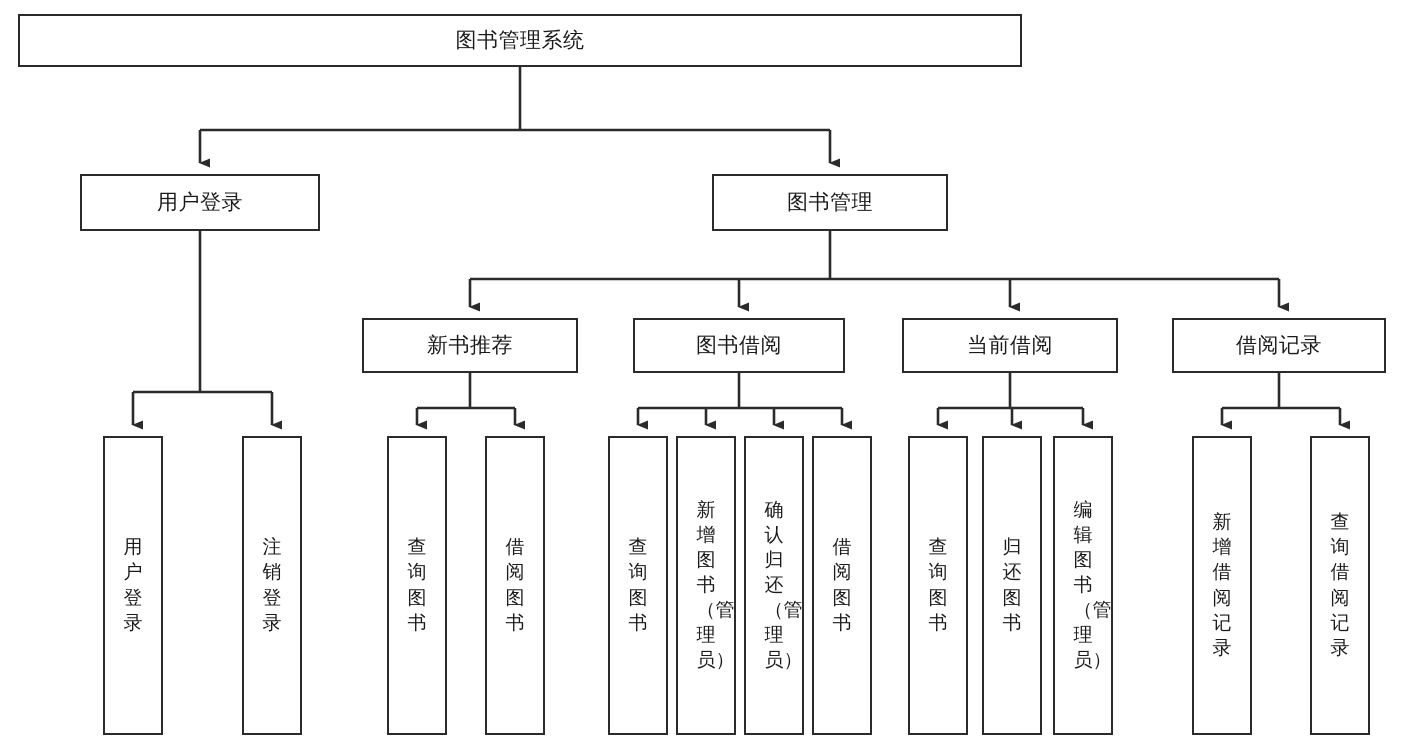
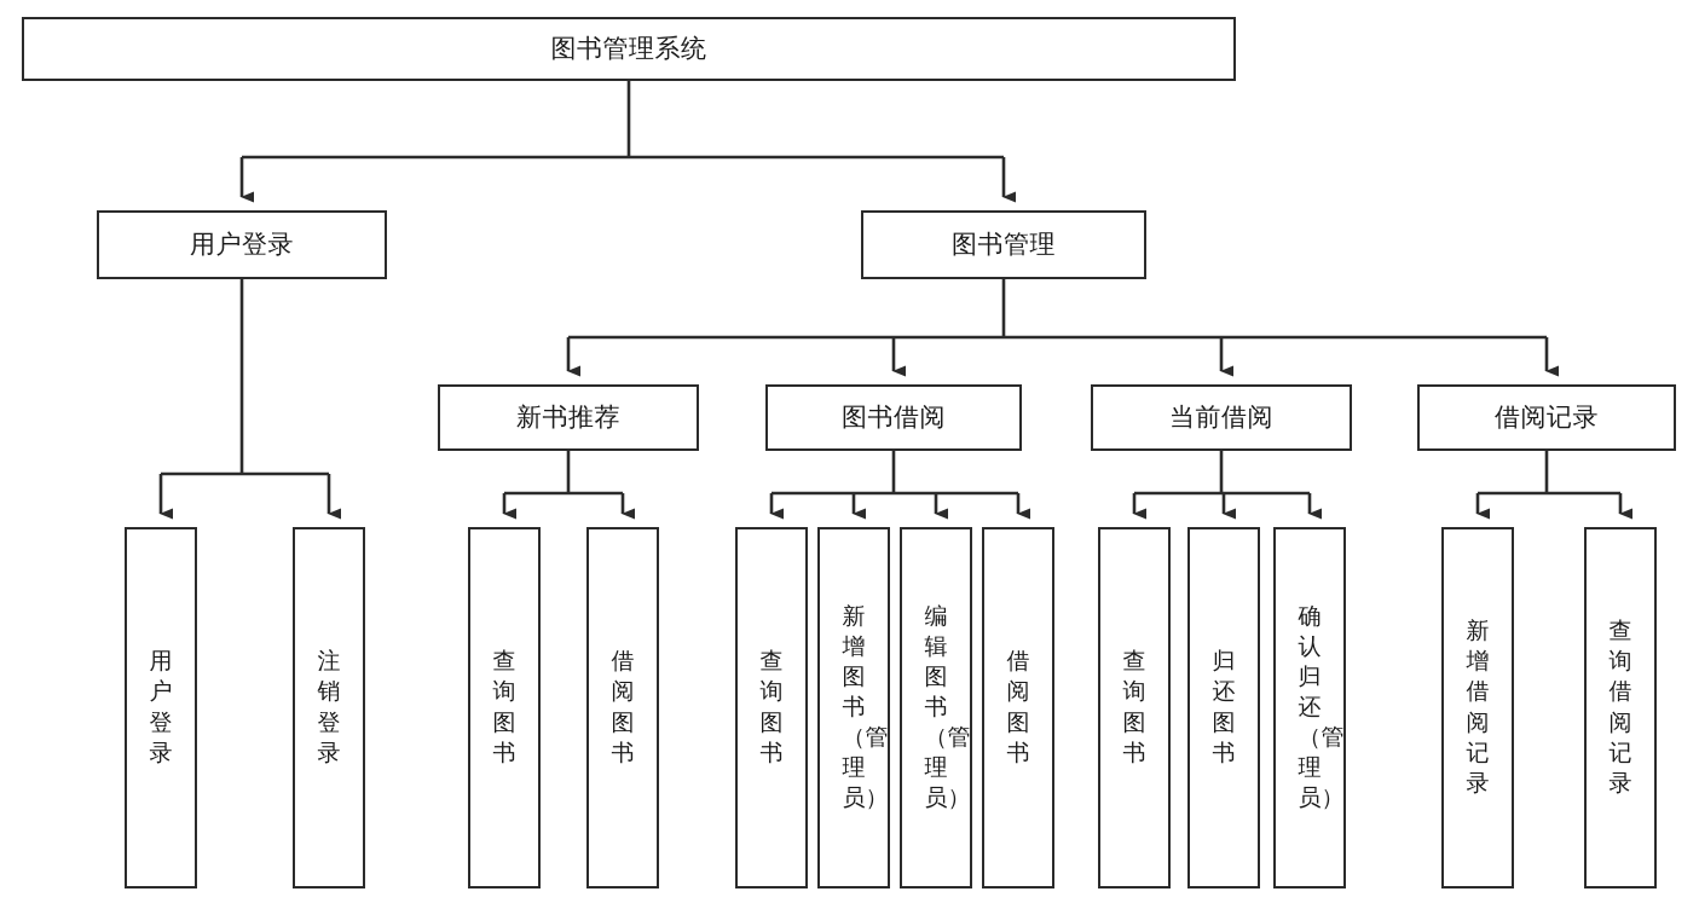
  图书管理系统
  用户登录
  图书管理
  新书推荐
  图书借阅
  当前借阅
  借阅记录
  用户登录
  注销登录
  查询图书
  借阅图书
  查询图书
  新增图书（管理员）
- 确认归还（管理员）
+ 编辑图书（管理员）
  借阅图书
  查询图书
  归还图书
- 编辑图书（管理员）
+ 确认归还（管理员）
  新增借阅记录
  查询借阅记录
